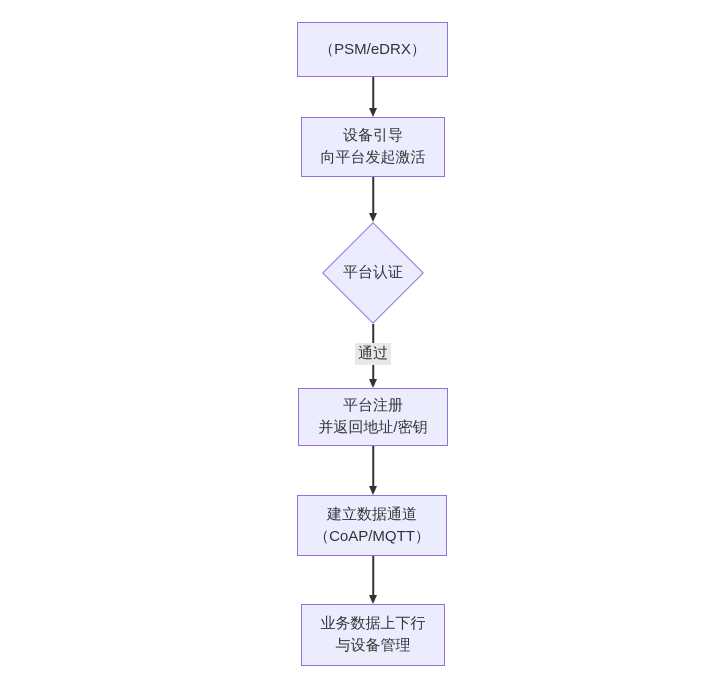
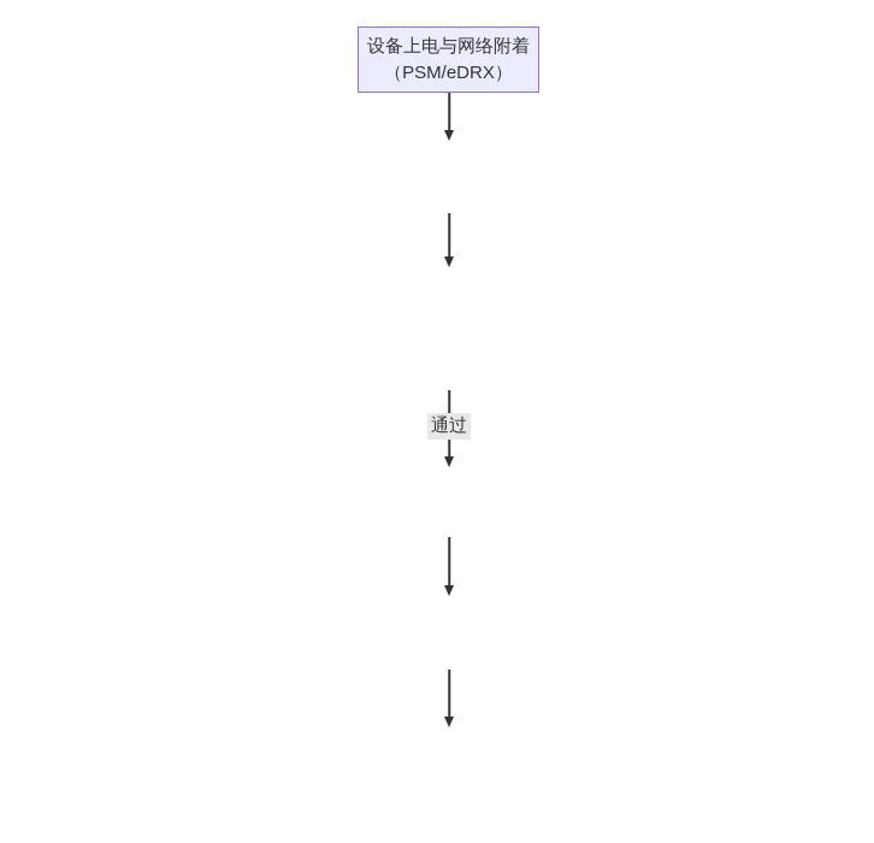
+ 设备上电与网络附着
  （PSM/eDRX）
- 设备引导
- 向平台发起激活
- 平台认证
  通过
- 平台注册
- 并返回地址/密钥
- 建立数据通道
- （CoAP/MQTT）
- 业务数据上下行
- 与设备管理
